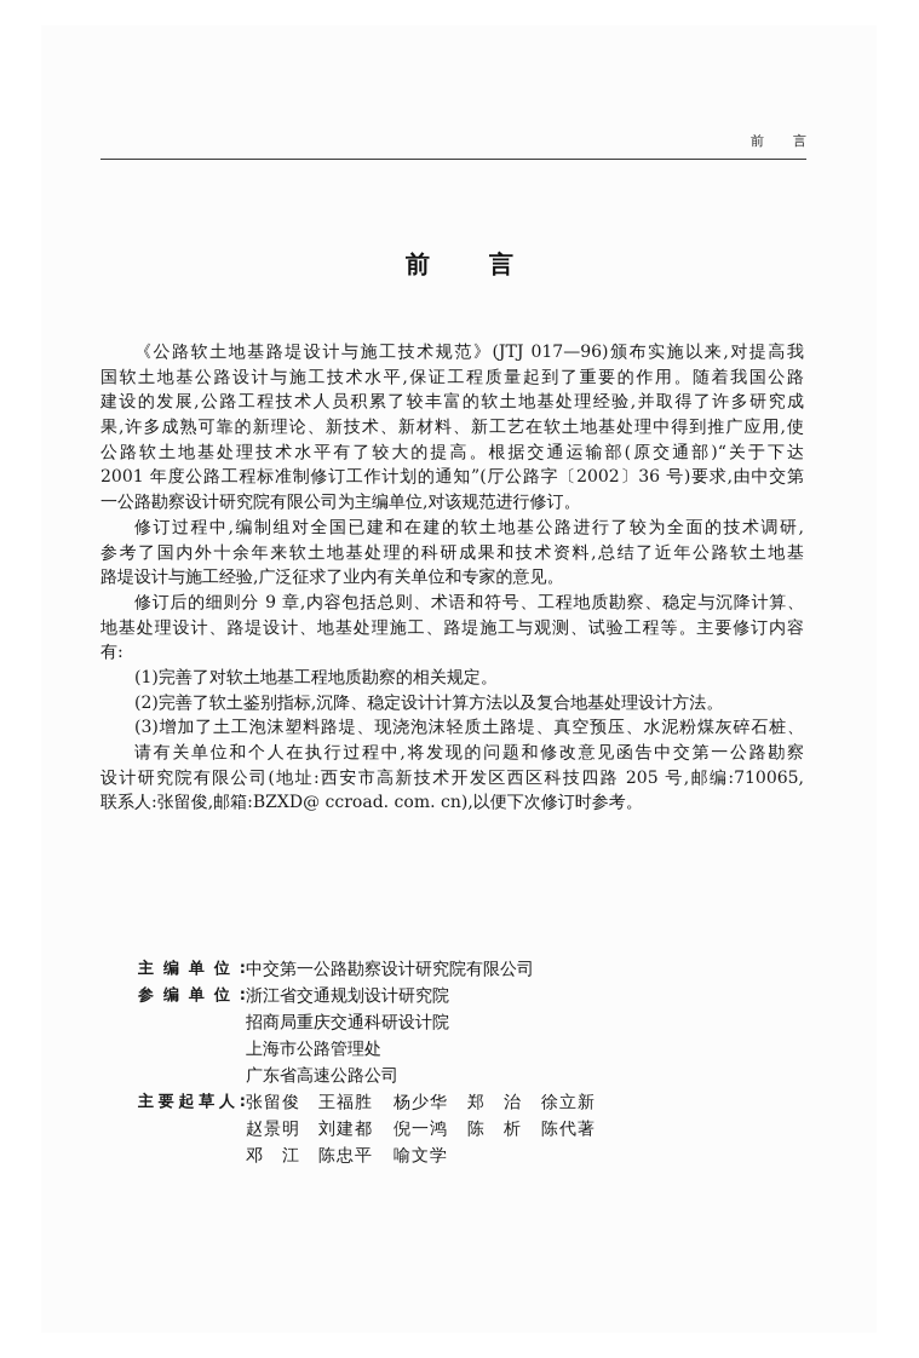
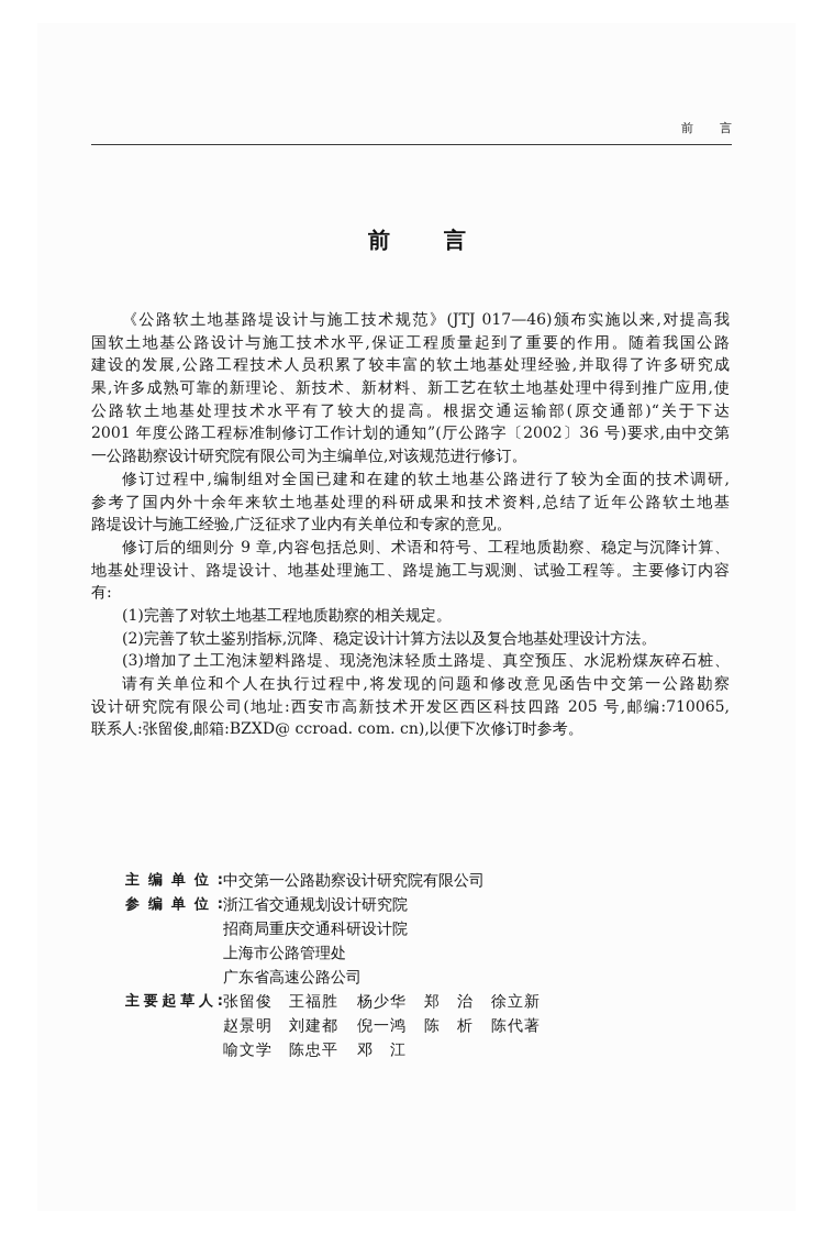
  前言
  前 言
- 《公路软土地基路堤设计与施工技术规范》(JTJ 017—96)颁布实施以来,对提高我
+ 《公路软土地基路堤设计与施工技术规范》(JTJ 017—46)颁布实施以来,对提高我
  国软土地基公路设计与施工技术水平,保证工程质量起到了重要的作用。随着我国公路
  建设的发展,公路工程技术人员积累了较丰富的软土地基处理经验,并取得了许多研究成
  果,许多成熟可靠的新理论、新技术、新材料、新工艺在软土地基处理中得到推广应用,使
  公路软土地基处理技术水平有了较大的提高。根据交通运输部(原交通部)“关于下达
  2001 年度公路工程标准制修订工作计划的通知”(厅公路字〔2002〕36 号)要求,由中交第
  一公路勘察设计研究院有限公司为主编单位,对该规范进行修订。
  修订过程中,编制组对全国已建和在建的软土地基公路进行了较为全面的技术调研,
  参考了国内外十余年来软土地基处理的科研成果和技术资料,总结了近年公路软土地基
  路堤设计与施工经验,广泛征求了业内有关单位和专家的意见。
  修订后的细则分 9 章,内容包括总则、术语和符号、工程地质勘察、稳定与沉降计算、
  地基处理设计、路堤设计、地基处理施工、路堤施工与观测、试验工程等。主要修订内容
  有:
  (1)完善了对软土地基工程地质勘察的相关规定。
  (2)完善了软土鉴别指标,沉降、稳定设计计算方法以及复合地基处理设计方法。
  (3)增加了土工泡沫塑料路堤、现浇泡沫轻质土路堤、真空预压、水泥粉煤灰碎石桩、
  请有关单位和个人在执行过程中,将发现的问题和修改意见函告中交第一公路勘察
  设计研究院有限公司(地址:西安市高新技术开发区西区科技四路 205 号,邮编:710065,
  联系人:张留俊,邮箱:BZXD@ ccroad. com. cn),以便下次修订时参考。
  主编单位:
  中交第一公路勘察设计研究院有限公司
  参编单位:
  浙江省交通规划设计研究院
  招商局重庆交通科研设计院
  上海市公路管理处
  广东省高速公路公司
  主要起草人:
  张留俊
  王福胜
  杨少华
  郑治
  徐立新
  赵景明
  刘建都
  倪一鸿
  陈析
  陈代著
- 邓江
+ 喻文学
  陈忠平
- 喻文学
+ 邓江
